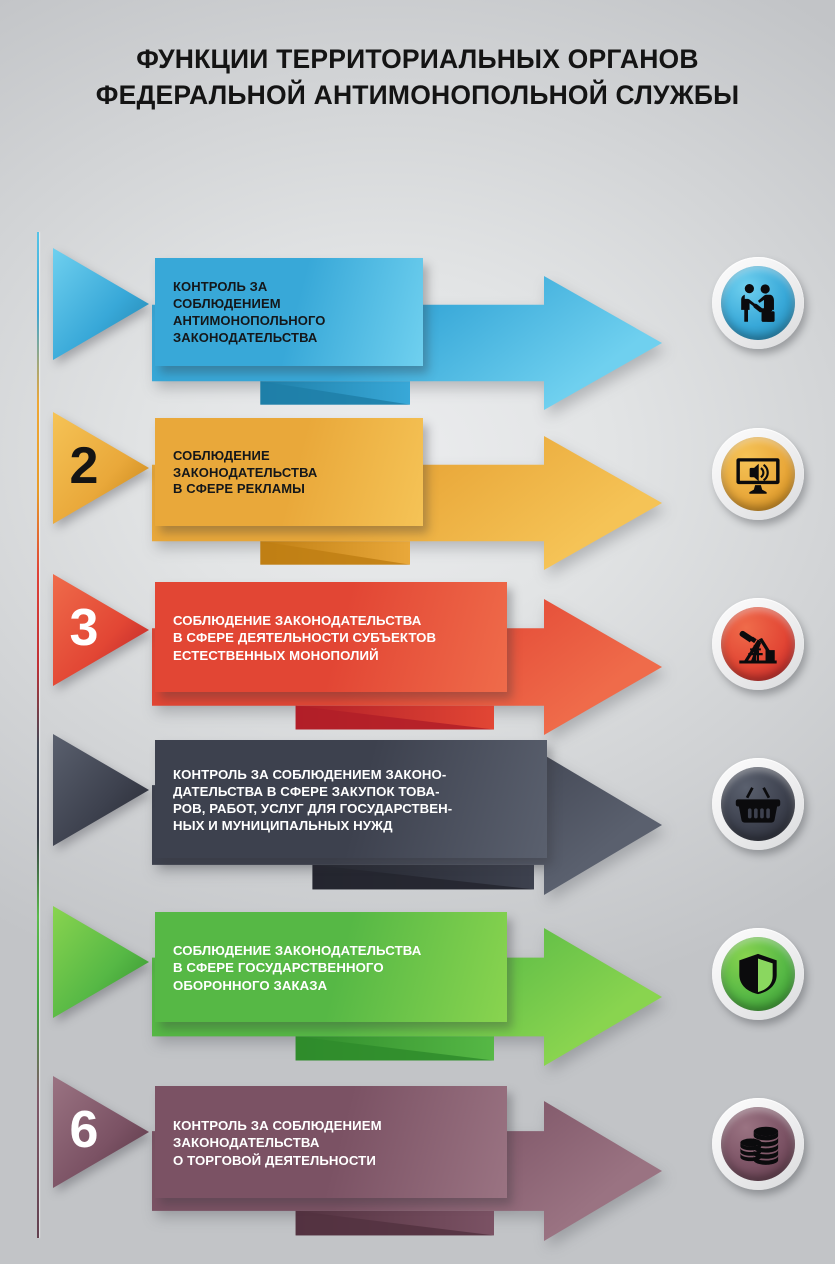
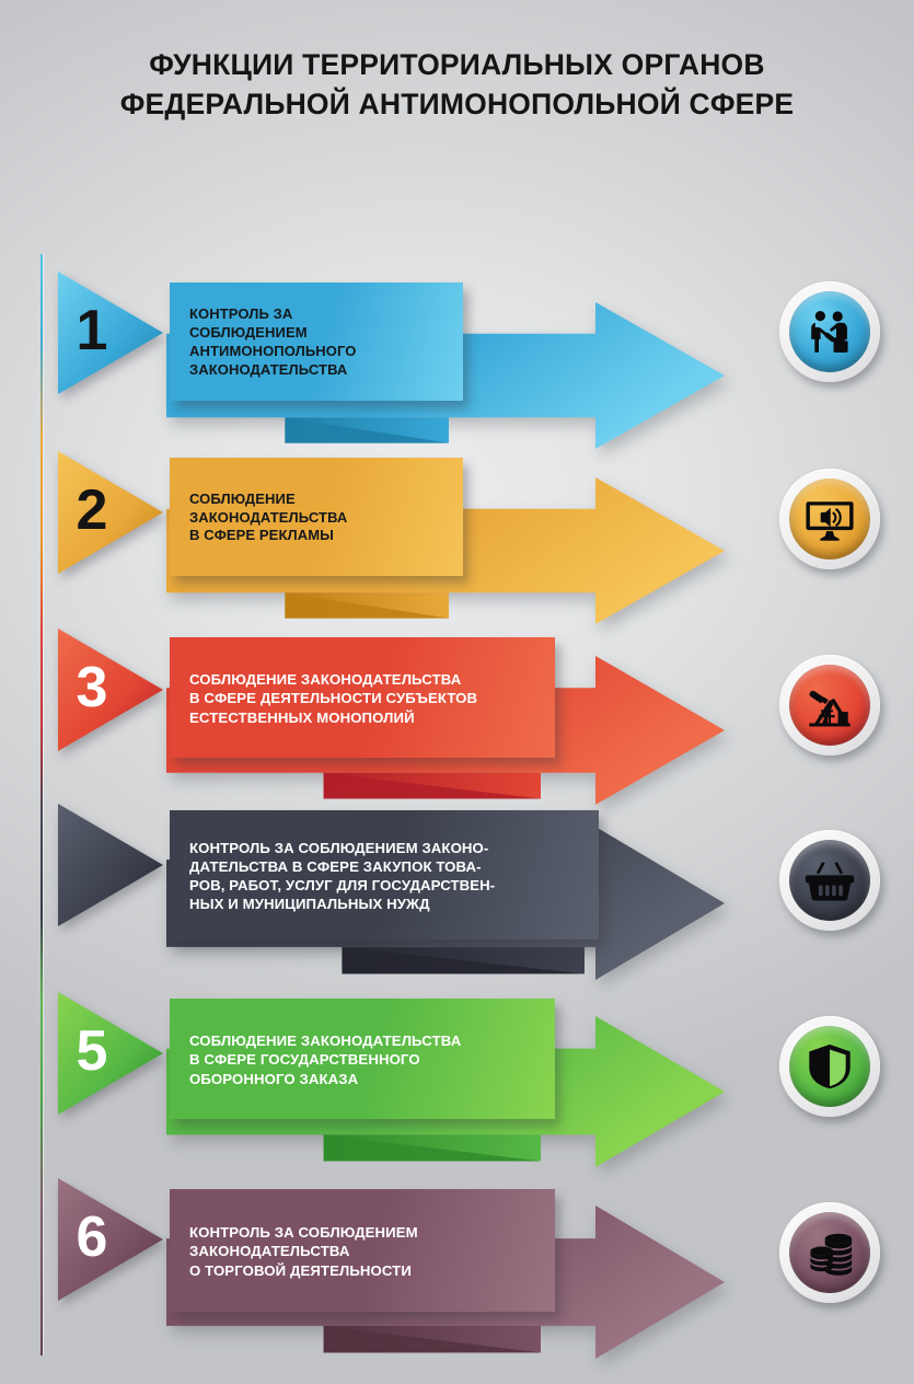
- ФУНКЦИИ ТЕРРИТОРИАЛЬНЫХ ОРГАНОВ ФЕДЕРАЛЬНОЙ АНТИМОНОПОЛЬНОЙ СЛУЖБЫ
+ ФУНКЦИИ ТЕРРИТОРИАЛЬНЫХ ОРГАНОВ ФЕДЕРАЛЬНОЙ АНТИМОНОПОЛЬНОЙ СФЕРЕ
+ 1
  КОНТРОЛЬ ЗА
  СОБЛЮДЕНИЕМ
  АНТИМОНОПОЛЬНОГО
  ЗАКОНОДАТЕЛЬСТВА
  2
  СОБЛЮДЕНИЕ
  ЗАКОНОДАТЕЛЬСТВА
  В СФЕРЕ РЕКЛАМЫ
  3
  СОБЛЮДЕНИЕ ЗАКОНОДАТЕЛЬСТВА
  В СФЕРЕ ДЕЯТЕЛЬНОСТИ СУБЪЕКТОВ
  ЕСТЕСТВЕННЫХ МОНОПОЛИЙ
  КОНТРОЛЬ ЗА СОБЛЮДЕНИЕМ ЗАКОНО-
  ДАТЕЛЬСТВА В СФЕРЕ ЗАКУПОК ТОВА-
  РОВ, РАБОТ, УСЛУГ ДЛЯ ГОСУДАРСТВЕН-
  НЫХ И МУНИЦИПАЛЬНЫХ НУЖД
+ 5
  СОБЛЮДЕНИЕ ЗАКОНОДАТЕЛЬСТВА
  В СФЕРЕ ГОСУДАРСТВЕННОГО
  ОБОРОННОГО ЗАКАЗА
  6
  КОНТРОЛЬ ЗА СОБЛЮДЕНИЕМ
  ЗАКОНОДАТЕЛЬСТВА
  О ТОРГОВОЙ ДЕЯТЕЛЬНОСТИ
